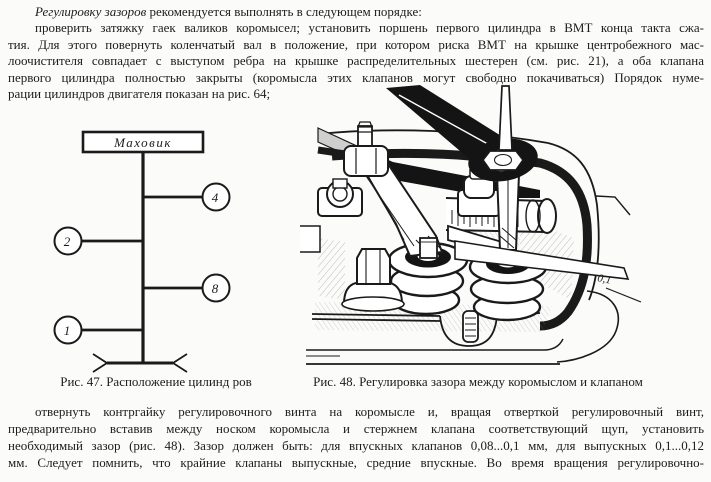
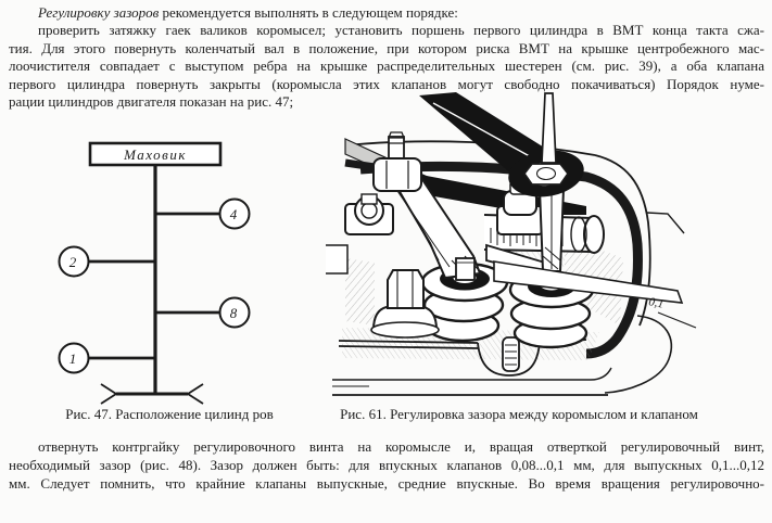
  Регулировку зазоров рекомендуется выполнять в следующем порядке:
  проверить затяжку гаек валиков коромысел; установить поршень первого цилиндра в ВМТ конца такта сжа-
  тия. Для этого повернуть коленчатый вал в положение, при котором риска ВМТ на крышке центробежного мас-
- лоочистителя совпадает с выступом ребра на крышке распределительных шестерен (см. рис. 21), а оба клапана
+ лоочистителя совпадает с выступом ребра на крышке распределительных шестерен (см. рис. 39), а оба клапана
- первого цилиндра полностью закрыты (коромысла этих клапанов могут свободно покачиваться) Порядок нуме-
+ первого цилиндра повернуть закрыты (коромысла этих клапанов могут свободно покачиваться) Порядок нуме-
- рации цилиндров двигателя показан на рис. 64;
+ рации цилиндров двигателя показан на рис. 47;
  Маховик
  4
  2
  8
  1
  Рис. 47. Расположение цилинд ров
- Рис. 48. Регулировка зазора между коромыслом и клапаном
+ Рис. 61. Регулировка зазора между коромыслом и клапаном
  отвернуть контргайку регулировочного винта на коромысле и, вращая отверткой регулировочный винт,
- предварительно вставив между носком коромысла и стержнем клапана соответствующий щуп, установить
  необходимый зазор (рис. 48). Зазор должен быть: для впускных клапанов 0,08...0,1 мм, для выпускных 0,1...0,12
  мм. Следует помнить, что крайние клапаны выпускные, средние впускные. Во время вращения регулировочно-
